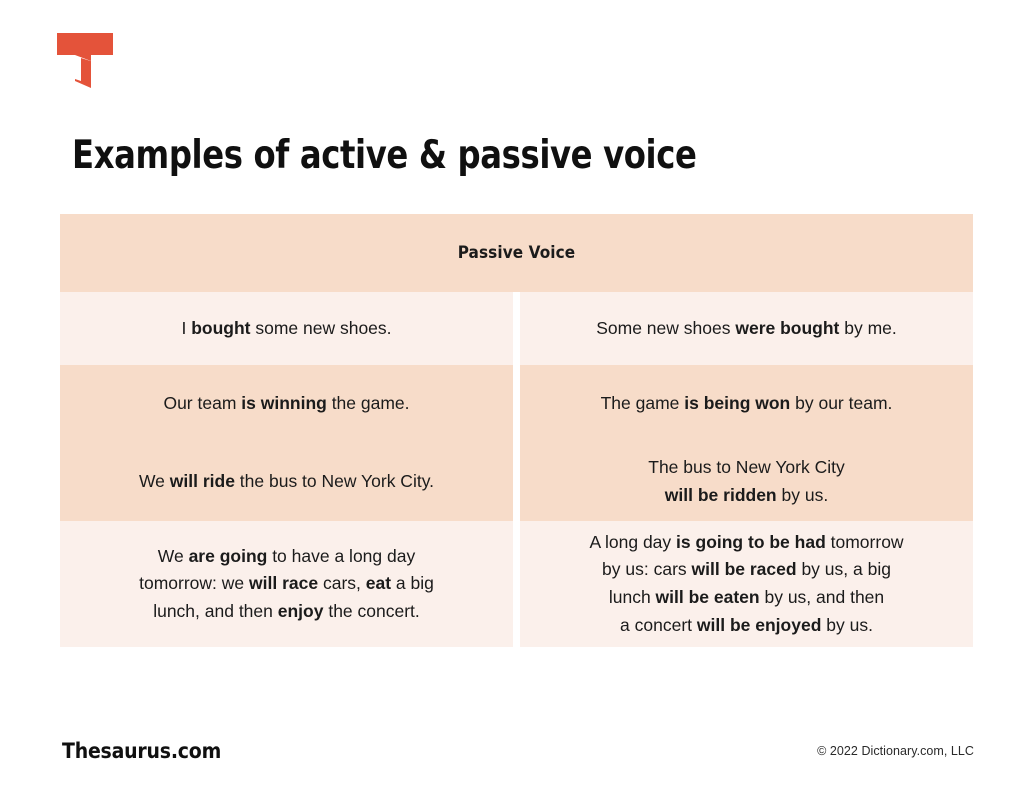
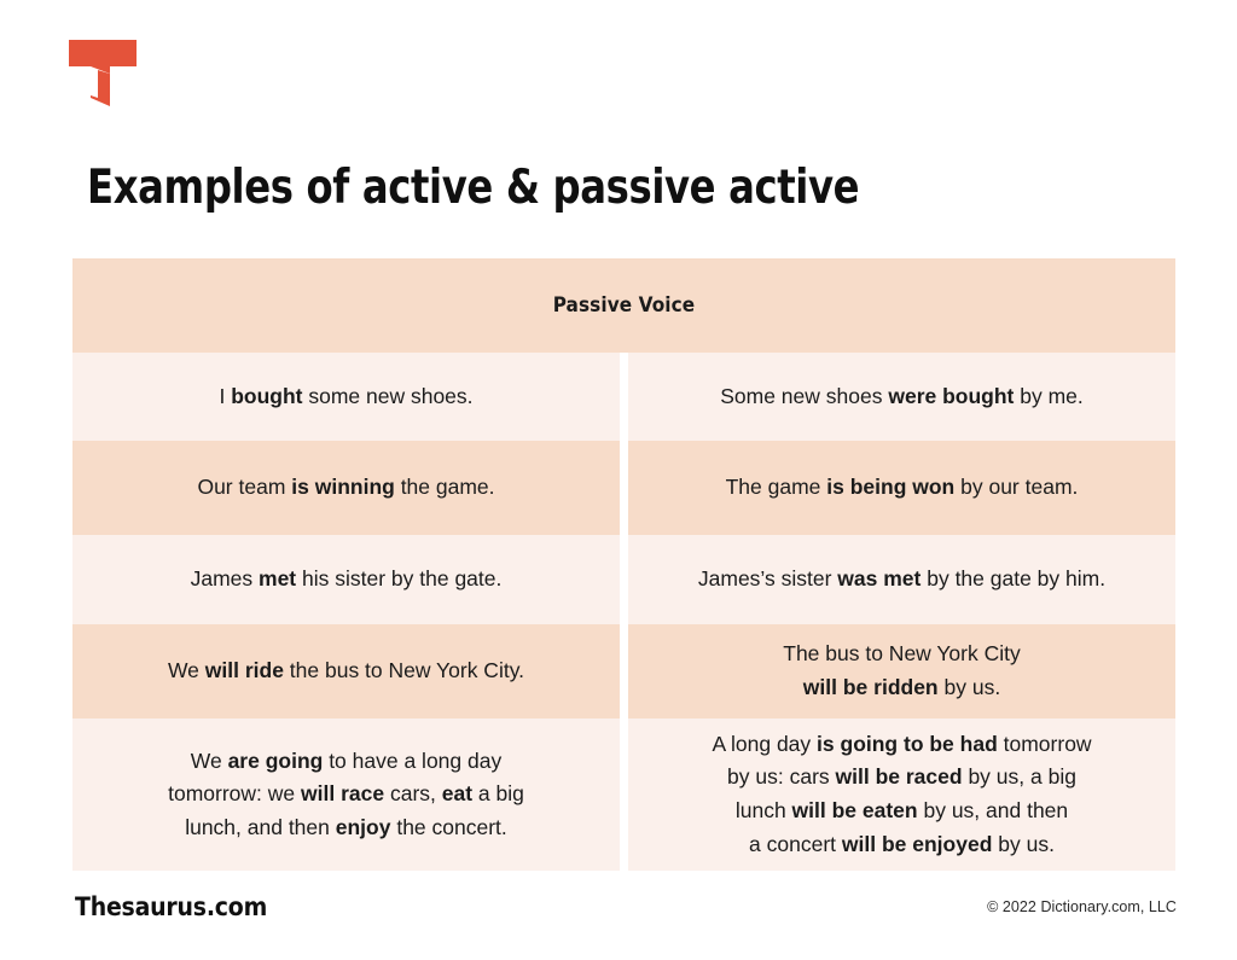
- Examples of active & passive voice
+ Examples of active & passive active
  Passive Voice
  I bought some new shoes.
  Some new shoes were bought by me.
  Our team is winning the game.
  The game is being won by our team.
+ James met his sister by the gate.
+ James’s sister was met by the gate by him.
  We will ride the bus to New York City.
  The bus to New York City
  will be ridden by us.
  We are going to have a long day
  tomorrow: we will race cars, eat a big
  lunch, and then enjoy the concert.
  A long day is going to be had tomorrow
  by us: cars will be raced by us, a big
  lunch will be eaten by us, and then
  a concert will be enjoyed by us.
  Thesaurus.com
  © 2022 Dictionary.com, LLC
